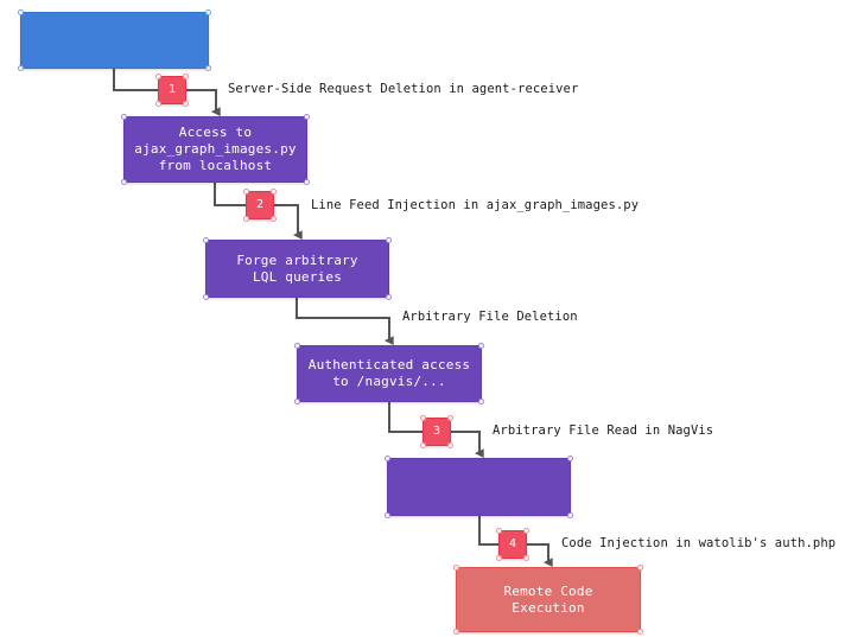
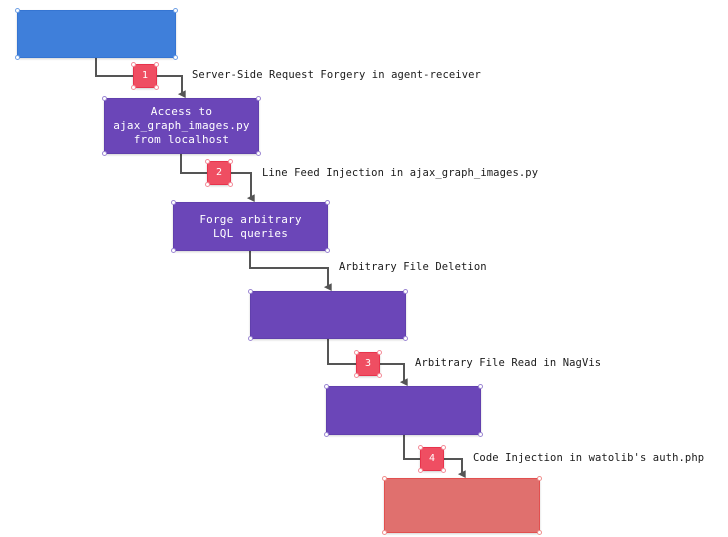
  Access to
  ajax_graph_images.py
  from localhost
  Forge arbitrary
  LQL queries
- Authenticated access
- to /nagvis/...
- Remote Code
- Execution
  1
  2
  3
  4
- Server-Side Request Deletion in agent-receiver
+ Server-Side Request Forgery in agent-receiver
  Line Feed Injection in ajax_graph_images.py
  Arbitrary File Deletion
  Arbitrary File Read in NagVis
  Code Injection in watolib's auth.php
